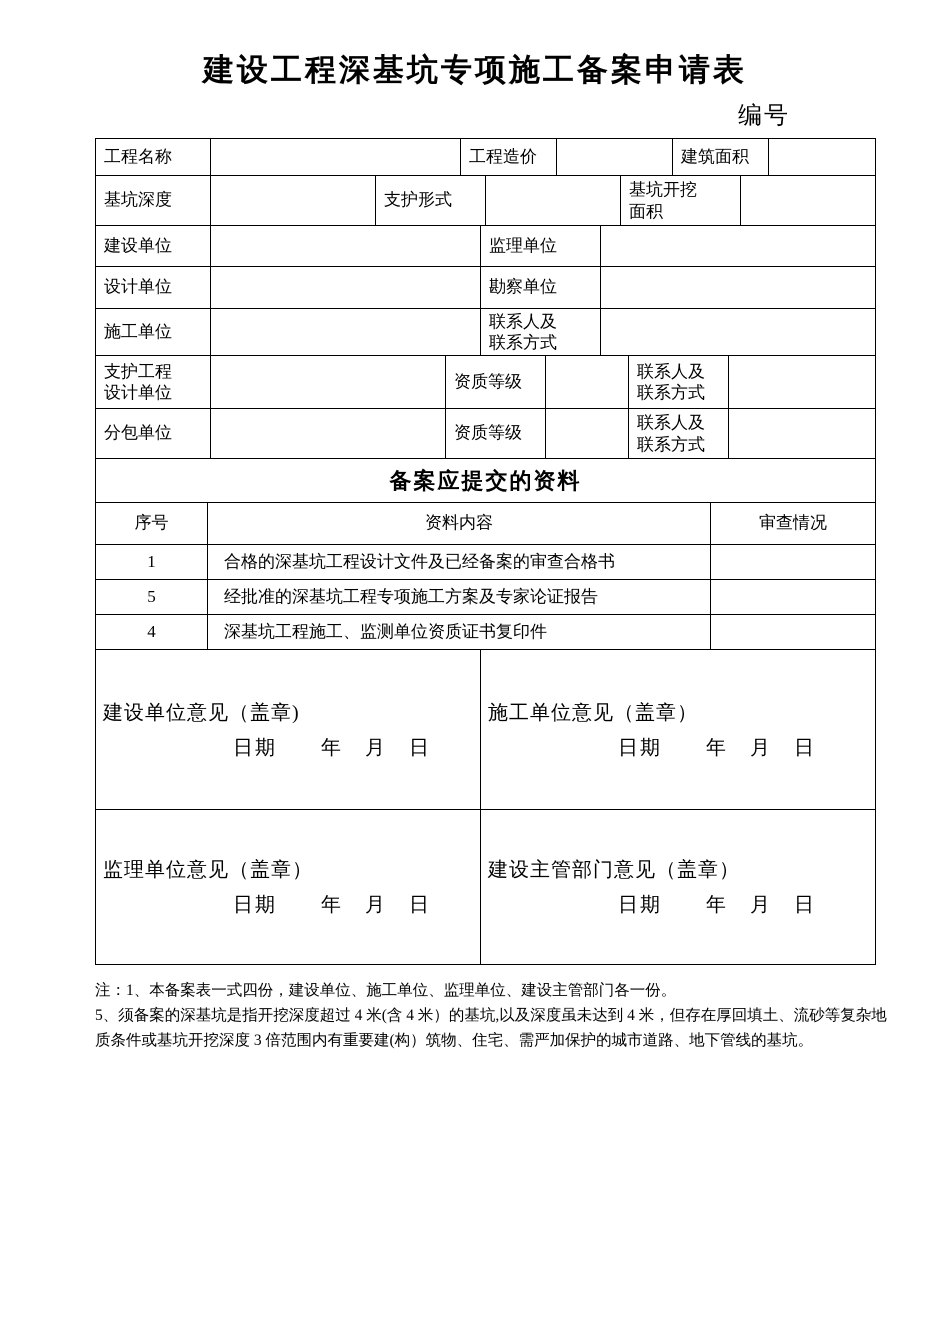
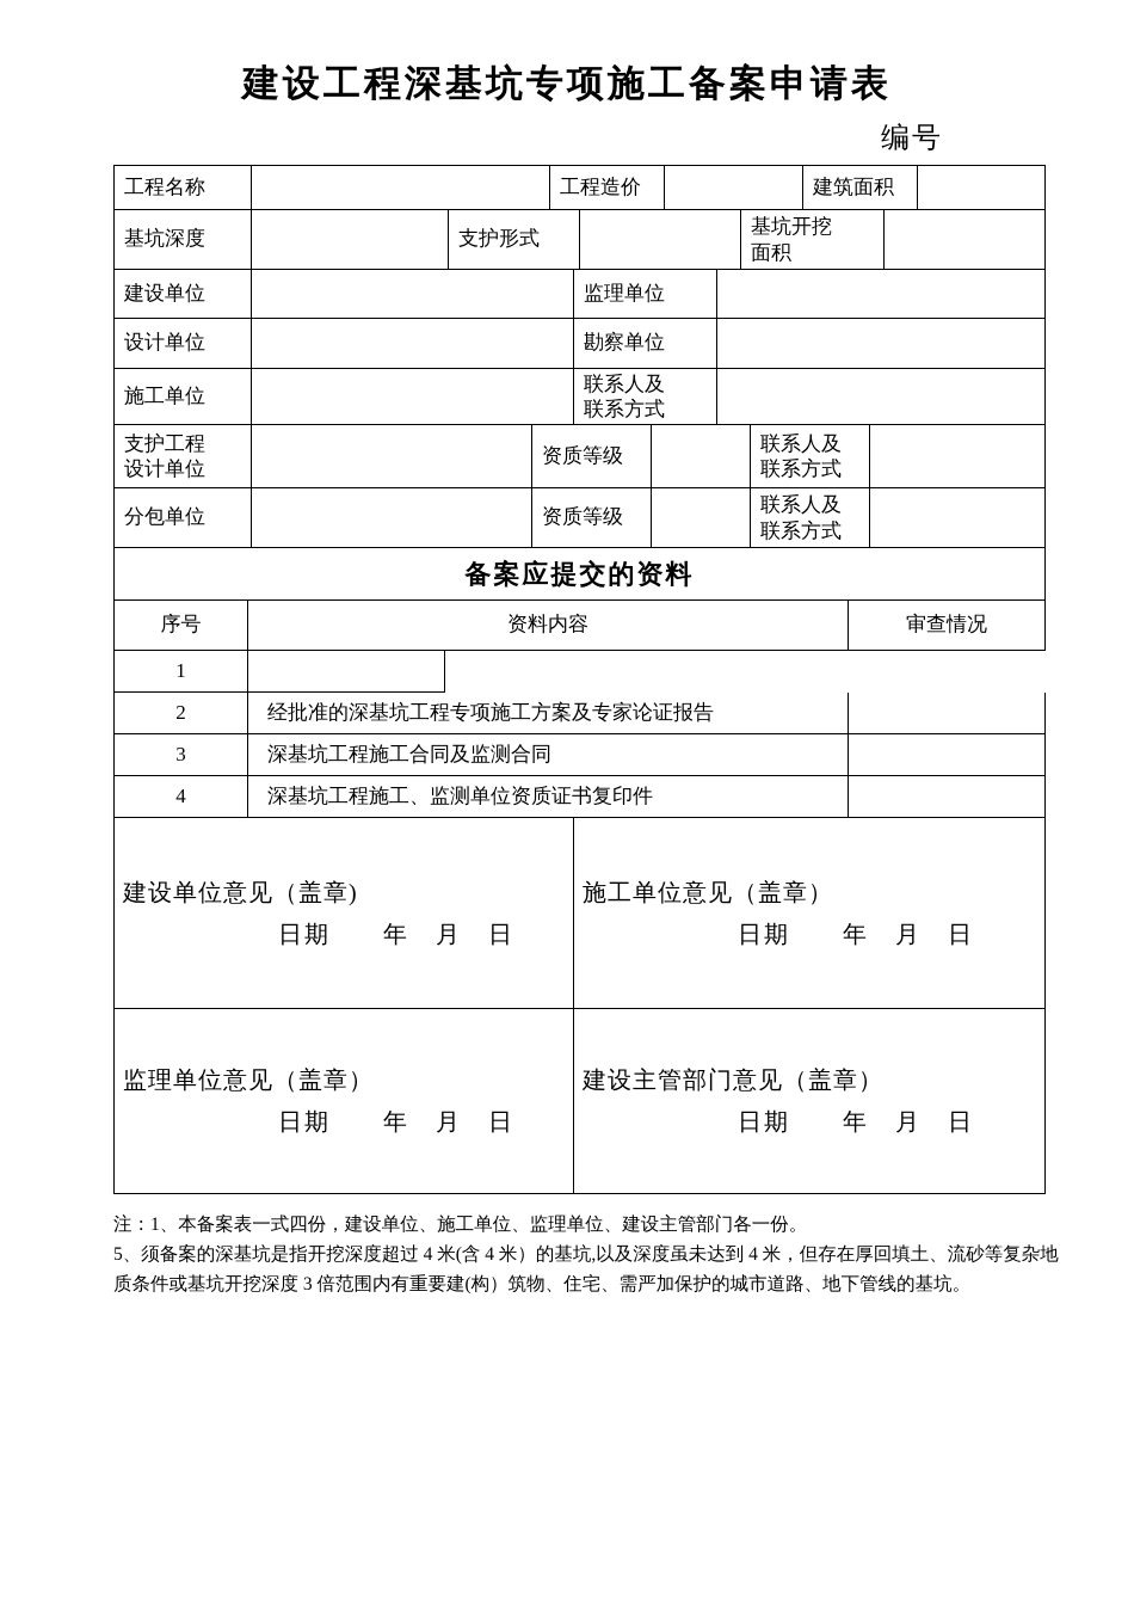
  建设工程深基坑专项施工备案申请表
  编号
  工程名称
  工程造价
  建筑面积
  基坑深度
  支护形式
  基坑开挖
  面积
  建设单位
  监理单位
  设计单位
  勘察单位
  施工单位
  联系人及
  联系方式
  支护工程
  设计单位
  资质等级
  联系人及
  联系方式
  分包单位
  资质等级
  联系人及
  联系方式
  备案应提交的资料
  序号
  资料内容
  审查情况
  1
- 合格的深基坑工程设计文件及已经备案的审查合格书
- 5
+ 2
  经批准的深基坑工程专项施工方案及专家论证报告
+ 3
+ 深基坑工程施工合同及监测合同
  4
  深基坑工程施工、监测单位资质证书复印件
  建设单位意见（盖章)
  日期 年 月 日
  施工单位意见（盖章）
  日期 年 月 日
  监理单位意见（盖章）
  日期 年 月 日
  建设主管部门意见（盖章）
  日期 年 月 日
  注：1、本备案表一式四份，建设单位、施工单位、监理单位、建设主管部门各一份。
  5、须备案的深基坑是指开挖深度超过 4 米(含 4 米）的基坑,以及深度虽未达到 4 米，但存在厚回填土、流砂等复杂地质条件或基坑开挖深度 3 倍范围内有重要建(构）筑物、住宅、需严加保护的城市道路、地下管线的基坑。
